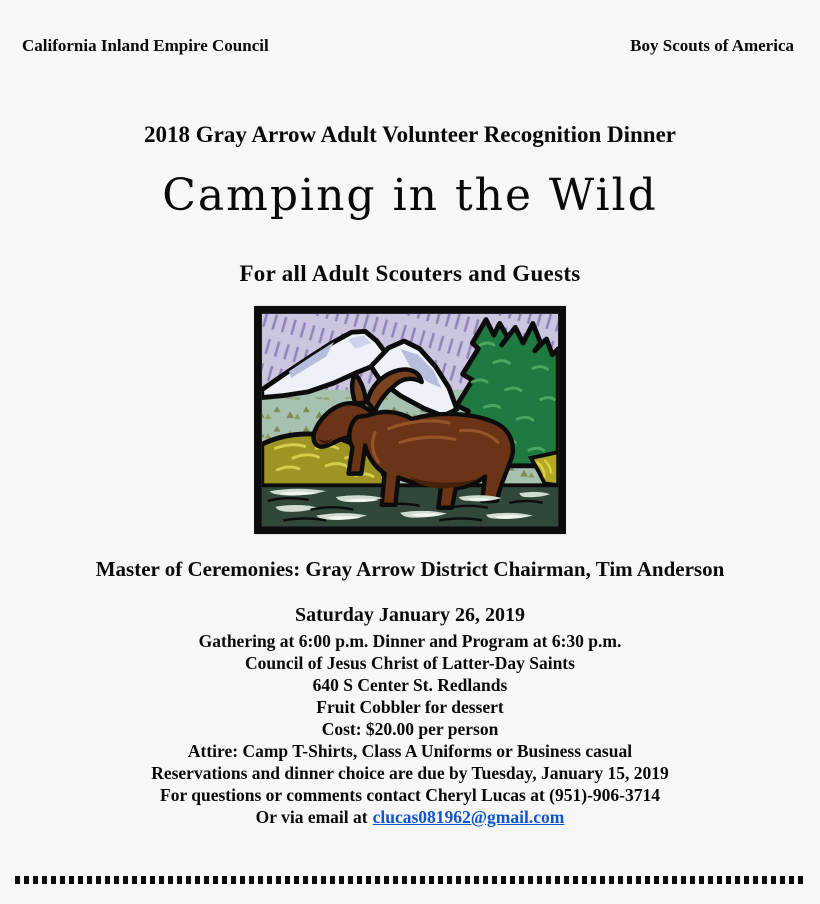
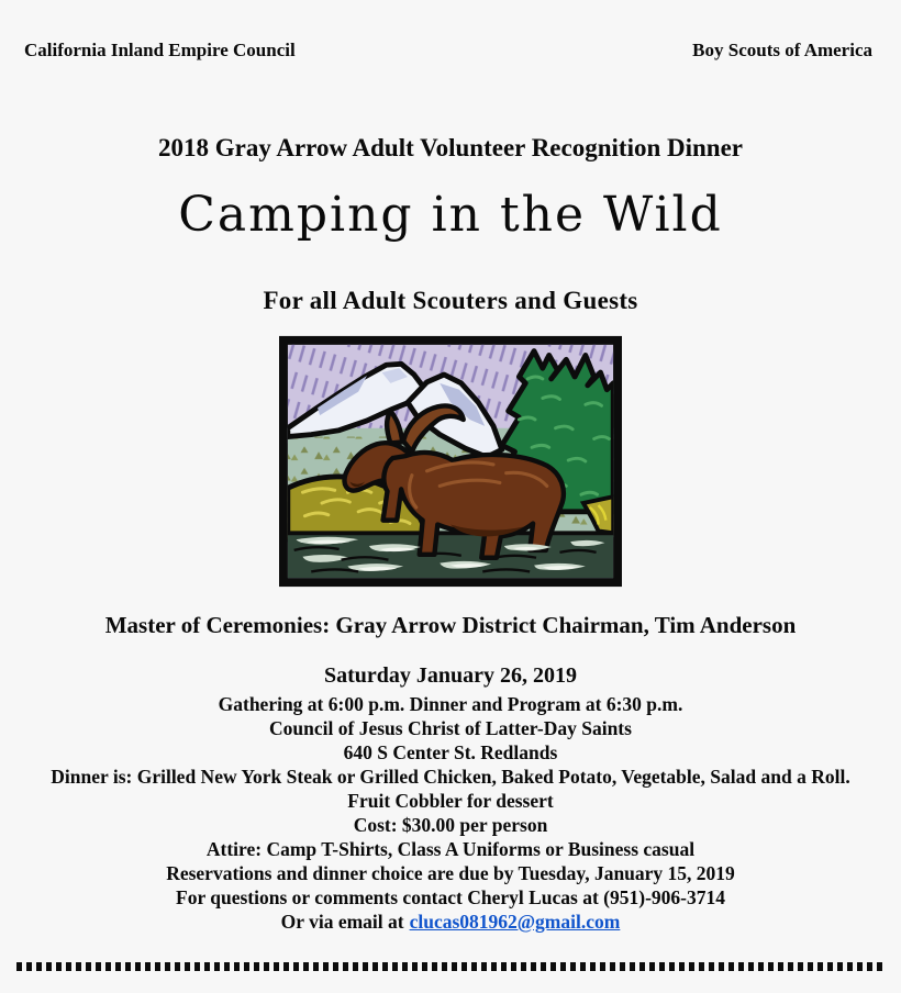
  California Inland Empire Council
  Boy Scouts of America
  2018 Gray Arrow Adult Volunteer Recognition Dinner
  Camping in the Wild
  For all Adult Scouters and Guests
  Master of Ceremonies: Gray Arrow District Chairman, Tim Anderson
  Saturday January 26, 2019
  Gathering at 6:00 p.m. Dinner and Program at 6:30 p.m.
  Council of Jesus Christ of Latter-Day Saints
  640 S Center St. Redlands
+ Dinner is: Grilled New York Steak or Grilled Chicken, Baked Potato, Vegetable, Salad and a Roll.
  Fruit Cobbler for dessert
- Cost: $20.00 per person
+ Cost: $30.00 per person
  Attire: Camp T-Shirts, Class A Uniforms or Business casual
  Reservations and dinner choice are due by Tuesday, January 15, 2019
  For questions or comments contact Cheryl Lucas at (951)-906-3714
  Or via email at clucas081962@gmail.com
